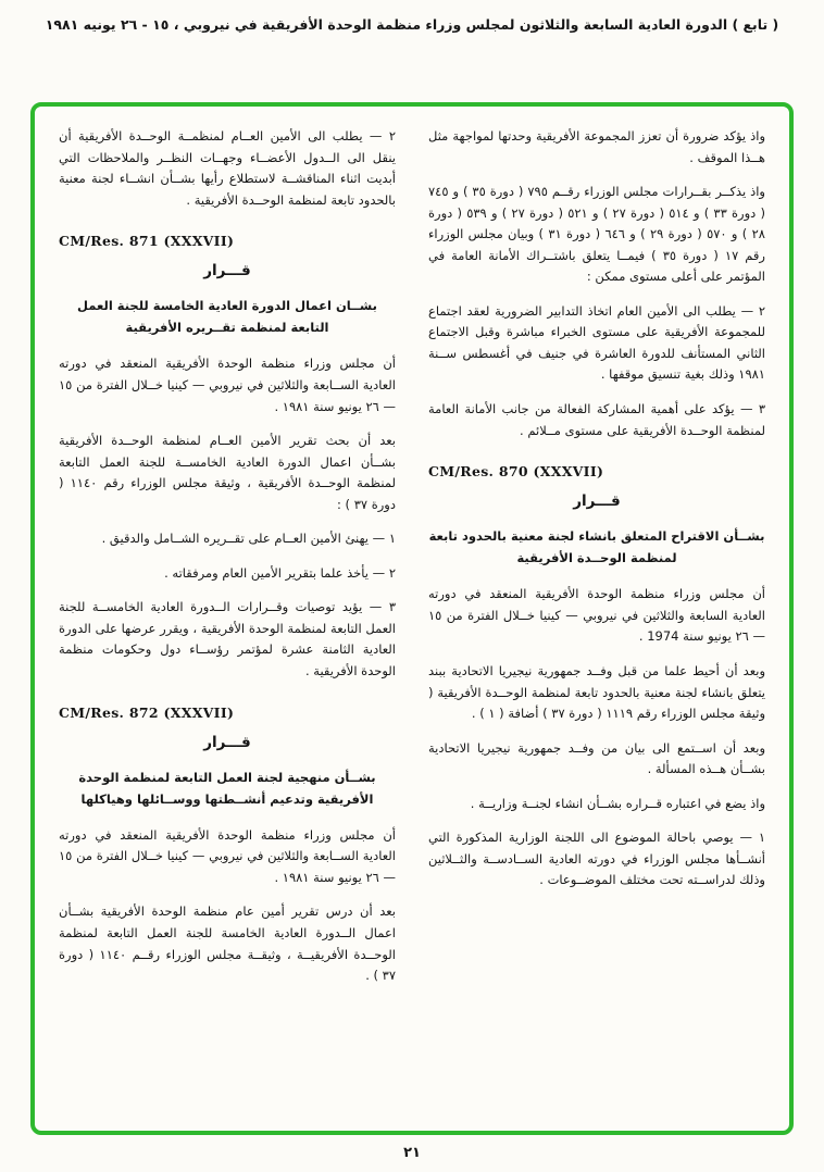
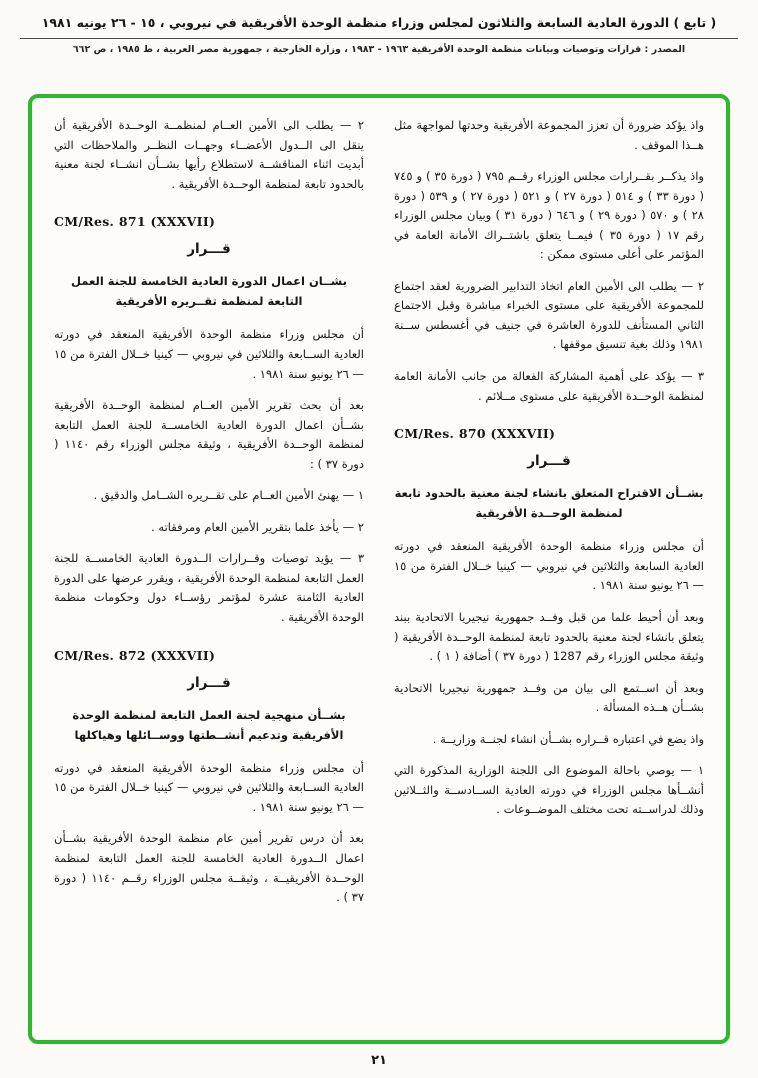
  ( تابع ) الدورة العادية السابعة والثلاثون لمجلس وزراء منظمة الوحدة الأفريقية في نيروبي ، ١٥ - ٢٦ يونيه ١٩٨١
+ المصدر : قرارات وتوصيات وبيانات منظمة الوحدة الأفريقية ١٩٦٣ - ١٩٨٣ ، وزارة الخارجية ، جمهورية مصر العربية ، ط ١٩٨٥ ، ص ٦٦٢
  واذ يؤكد ضرورة أن تعزز المجموعة الأفريقية وحدتها لمواجهة مثل هــذا الموقف .
  واذ يذكــر بقــرارات مجلس الوزراء رقــم ٧٩٥ ( دورة ٣٥ ) و ٧٤٥ ( دورة ٣٣ ) و ٥١٤ ( دورة ٢٧ ) و ٥٢١ ( دورة ٢٧ ) و ٥٣٩ ( دورة ٢٨ ) و ٥٧٠ ( دورة ٢٩ ) و ٦٤٦ ( دورة ٣١ ) وبيان مجلس الوزراء رقم ١٧ ( دورة ٣٥ ) فيمــا يتعلق باشتــراك الأمانة العامة في المؤتمر على أعلى مستوى ممكن :
  ٢ — يطلب الى الأمين العام اتخاذ التدابير الضرورية لعقد اجتماع للمجموعة الأفريقية على مستوى الخبراء مباشرة وقبل الاجتماع الثاني المستأنف للدورة العاشرة في جنيف في أغسطس ســنة ١٩٨١ وذلك بغية تنسيق موقفها .
  ٣ — يؤكد على أهمية المشاركة الفعالة من جانب الأمانة العامة لمنظمة الوحــدة الأفريقية على مستوى مــلائم .
  CM/Res. 870 (XXXVII)
  قـــرار
  بشــأن الاقتراح المتعلق بانشاء لجنة معنية بالحدود تابعة لمنظمة الوحــدة الأفريقية
- أن مجلس وزراء منظمة الوحدة الأفريقية المنعقد في دورته العادية السابعة والثلاثين في نيروبي — كينيا خــلال الفترة من ١٥ — ٢٦ يونيو سنة 1974 .
+ أن مجلس وزراء منظمة الوحدة الأفريقية المنعقد في دورته العادية السابعة والثلاثين في نيروبي — كينيا خــلال الفترة من ١٥ — ٢٦ يونيو سنة ١٩٨١ .
- وبعد أن أحيط علما من قبل وفــد جمهورية نيجيريا الاتحادية ببند يتعلق بانشاء لجنة معنية بالحدود تابعة لمنظمة الوحــدة الأفريقية ( وثيقة مجلس الوزراء رقم ١١١٩ ( دورة ٣٧ ) أضافة ( ١ ) .
+ وبعد أن أحيط علما من قبل وفــد جمهورية نيجيريا الاتحادية ببند يتعلق بانشاء لجنة معنية بالحدود تابعة لمنظمة الوحــدة الأفريقية ( وثيقة مجلس الوزراء رقم 1287 ( دورة ٣٧ ) أضافة ( ١ ) .
  وبعد أن اســتمع الى بيان من وفــد جمهورية نيجيريا الاتحادية بشــأن هــذه المسألة .
  واذ يضع في اعتباره قــراره بشــأن انشاء لجنــة وزاريــة .
  ١ — يوصي باحالة الموضوع الى اللجنة الوزارية المذكورة التي أنشــأها مجلس الوزراء في دورته العادية الســادســة والثــلاثين وذلك لدراســته تحت مختلف الموضــوعات .
  ٢ — يطلب الى الأمين العــام لمنظمــة الوحــدة الأفريقية أن ينقل الى الــدول الأعضــاء وجهــات النظــر والملاحظات التي أبديت اثناء المناقشــة لاستطلاع رأيها بشــأن انشــاء لجنة معنية بالحدود تابعة لمنظمة الوحــدة الأفريقية .
  CM/Res. 871 (XXXVII)
  قـــرار
  بشــان اعمال الدورة العادية الخامسة للجنة العمل التابعة لمنظمة تقــريره الأفريقية
  أن مجلس وزراء منظمة الوحدة الأفريقية المنعقد في دورته العادية الســابعة والثلاثين في نيروبي — كينيا خــلال الفترة من ١٥ — ٢٦ يونيو سنة ١٩٨١ .
  بعد أن بحث تقرير الأمين العــام لمنظمة الوحــدة الأفريقية بشــأن اعمال الدورة العادية الخامســة للجنة العمل التابعة لمنظمة الوحــدة الأفريقية ، وثيقة مجلس الوزراء رقم ١١٤٠ ( دورة ٣٧ ) :
  ١ — يهنئ الأمين العــام على تقــريره الشــامل والدقيق .
  ٢ — يأخذ علما بتقرير الأمين العام ومرفقاته .
  ٣ — يؤيد توصيات وقــرارات الــدورة العادية الخامســة للجنة العمل التابعة لمنظمة الوحدة الأفريقية ، ويقرر عرضها على الدورة العادية الثامنة عشرة لمؤتمر رؤســاء دول وحكومات منظمة الوحدة الأفريقية .
  CM/Res. 872 (XXXVII)
  قـــرار
  بشــأن منهجية لجنة العمل التابعة لمنظمة الوحدة الأفريقية وتدعيم أنشــطتها ووســائلها وهياكلها
  أن مجلس وزراء منظمة الوحدة الأفريقية المنعقد في دورته العادية الســابعة والثلاثين في نيروبي — كينيا خــلال الفترة من ١٥ — ٢٦ يونيو سنة ١٩٨١ .
  بعد أن درس تقرير أمين عام منظمة الوحدة الأفريقية بشــأن اعمال الــدورة العادية الخامسة للجنة العمل التابعة لمنظمة الوحــدة الأفريقيــة ، وثيقــة مجلس الوزراء رقــم ١١٤٠ ( دورة ٣٧ ) .
  ٢١
